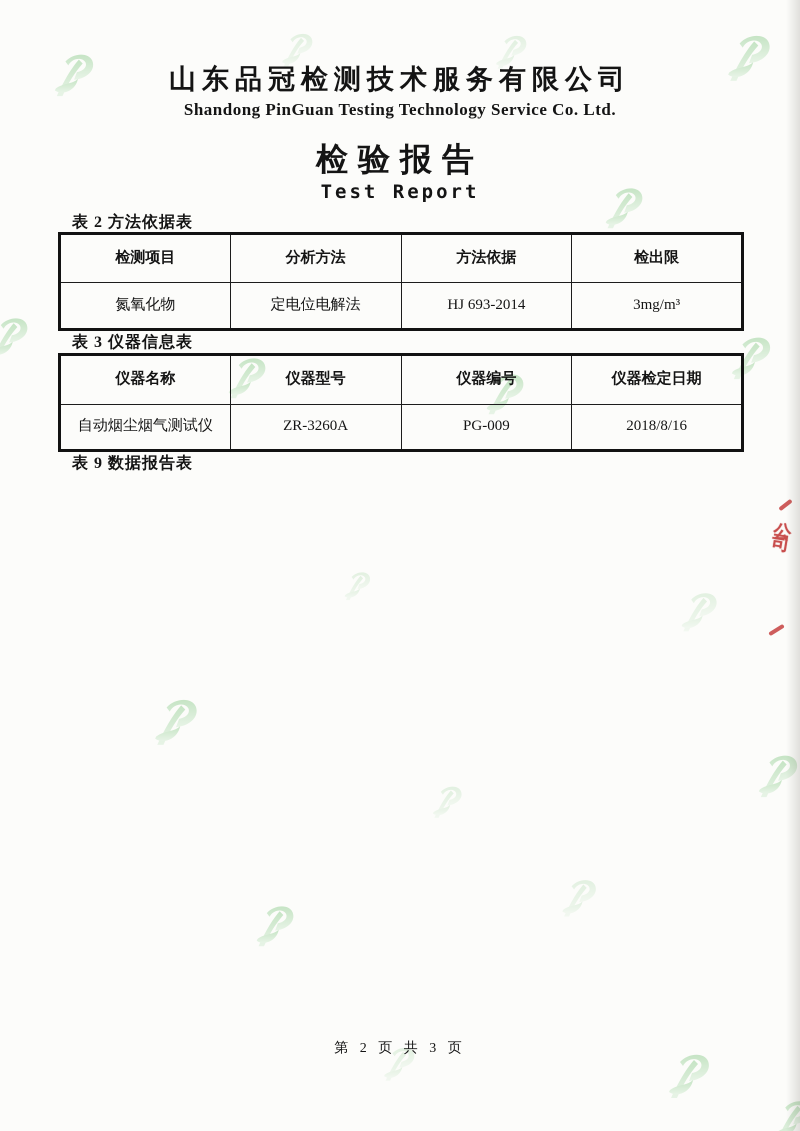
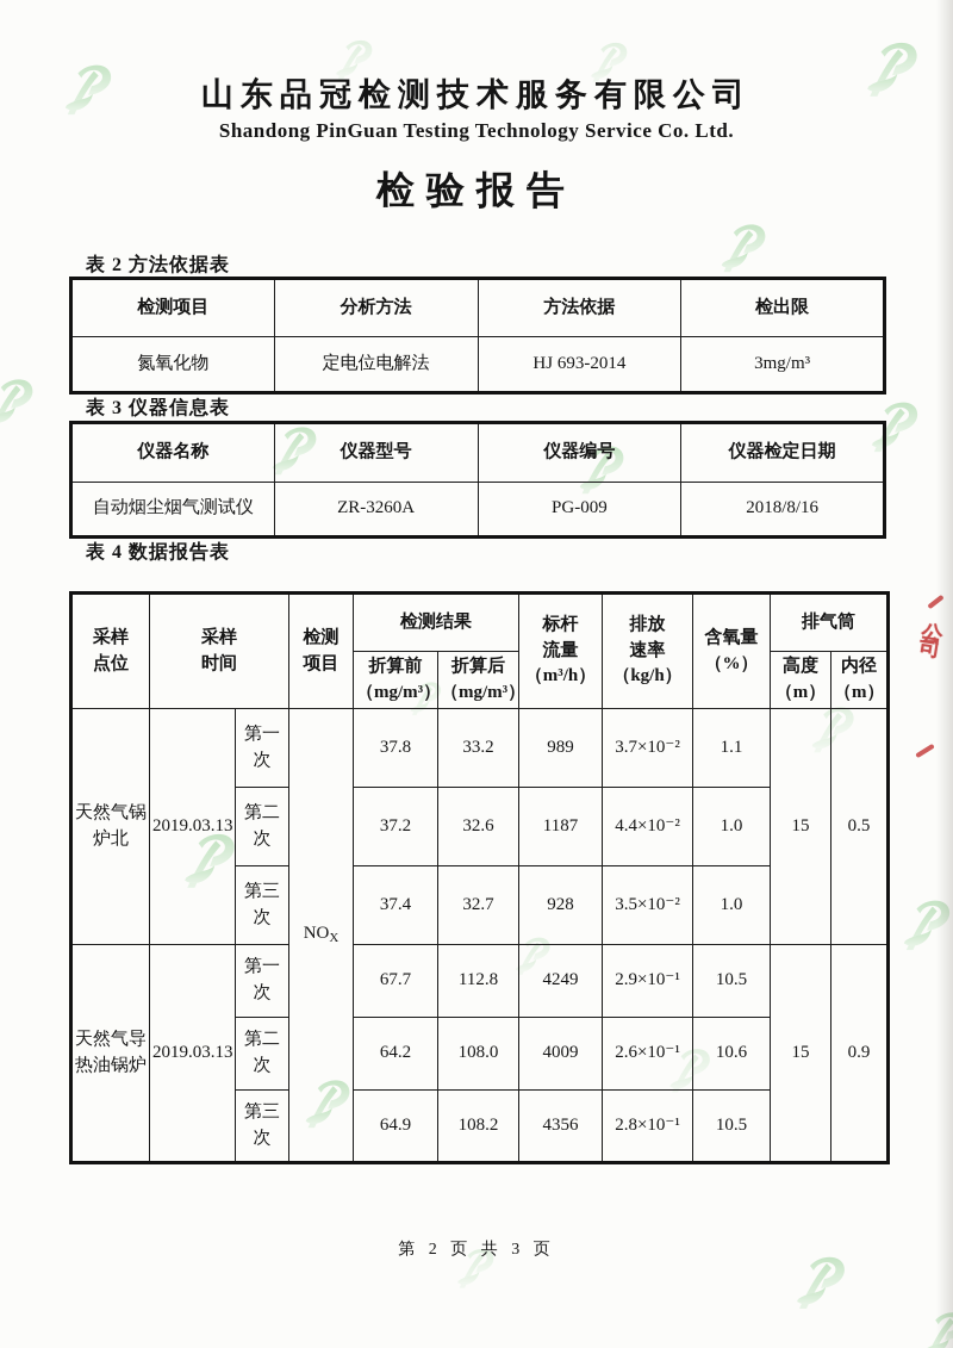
  山东品冠检测技术服务有限公司
  Shandong PinGuan Testing Technology Service Co. Ltd.
  检验报告
- Test Report
  表 2 方法依据表
  检测项目	分析方法	方法依据	检出限
  氮氧化物	定电位电解法	HJ 693-2014	3mg/m³
  表 3 仪器信息表
  仪器名称	仪器型号	仪器编号	仪器检定日期
  自动烟尘烟气测试仪	ZR-3260A	PG-009	2018/8/16
- 表 9 数据报告表
+ 表 4 数据报告表
+ 采样 点位	采样 时间	检测 项目	检测结果	标杆 流量 （m³/h）	排放 速率 （kg/h）	含氧量 （%）	排气筒
+ 折算前 （mg/m³）	折算后 （mg/m³）	高度 （m）	内径 （m）
+ 天然气锅炉北	2019.03.13	第一次	NOX	37.8	33.2	989	3.7×10⁻²	1.1	15	0.5
+ 第二次	37.2	32.6	1187	4.4×10⁻²	1.0
+ 第三次	37.4	32.7	928	3.5×10⁻²	1.0
+ 天然气导热油锅炉	2019.03.13	第一次	67.7	112.8	4249	2.9×10⁻¹	10.5	15	0.9
+ 第二次	64.2	108.0	4009	2.6×10⁻¹	10.6
+ 第三次	64.9	108.2	4356	2.8×10⁻¹	10.5
  第 2 页 共 3 页
